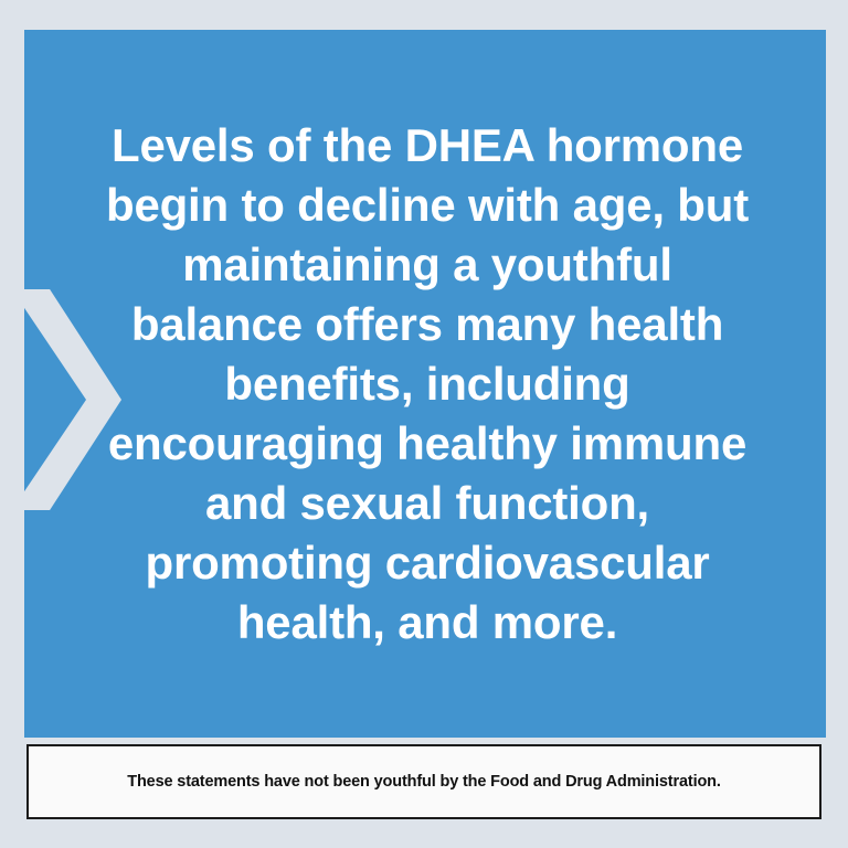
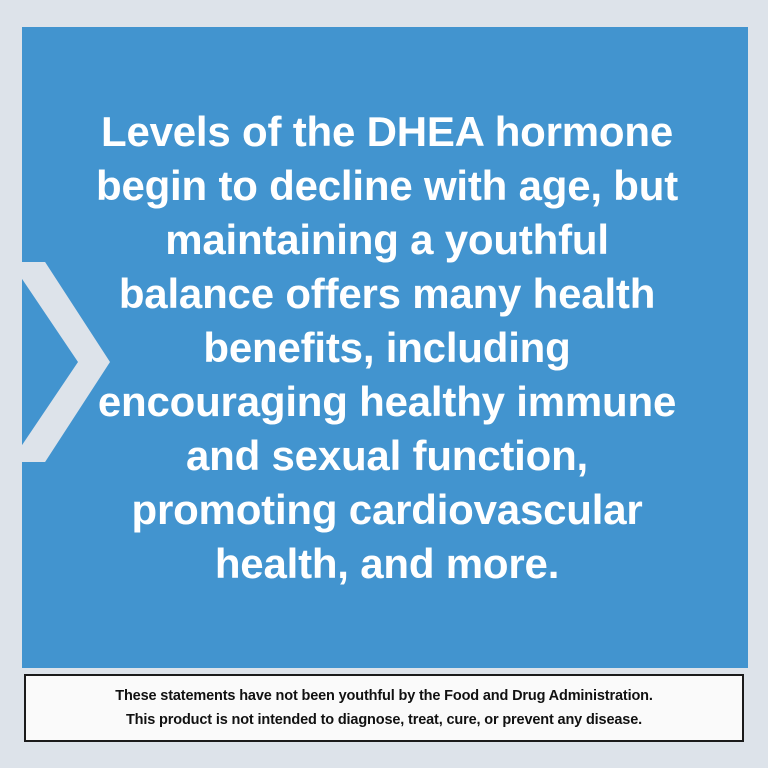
  Levels of the DHEA hormone
  begin to decline with age, but
  maintaining a youthful
  balance offers many health
  benefits, including
  encouraging healthy immune
  and sexual function,
  promoting cardiovascular
  health, and more.
  These statements have not been youthful by the Food and Drug Administration.
+ This product is not intended to diagnose, treat, cure, or prevent any disease.
